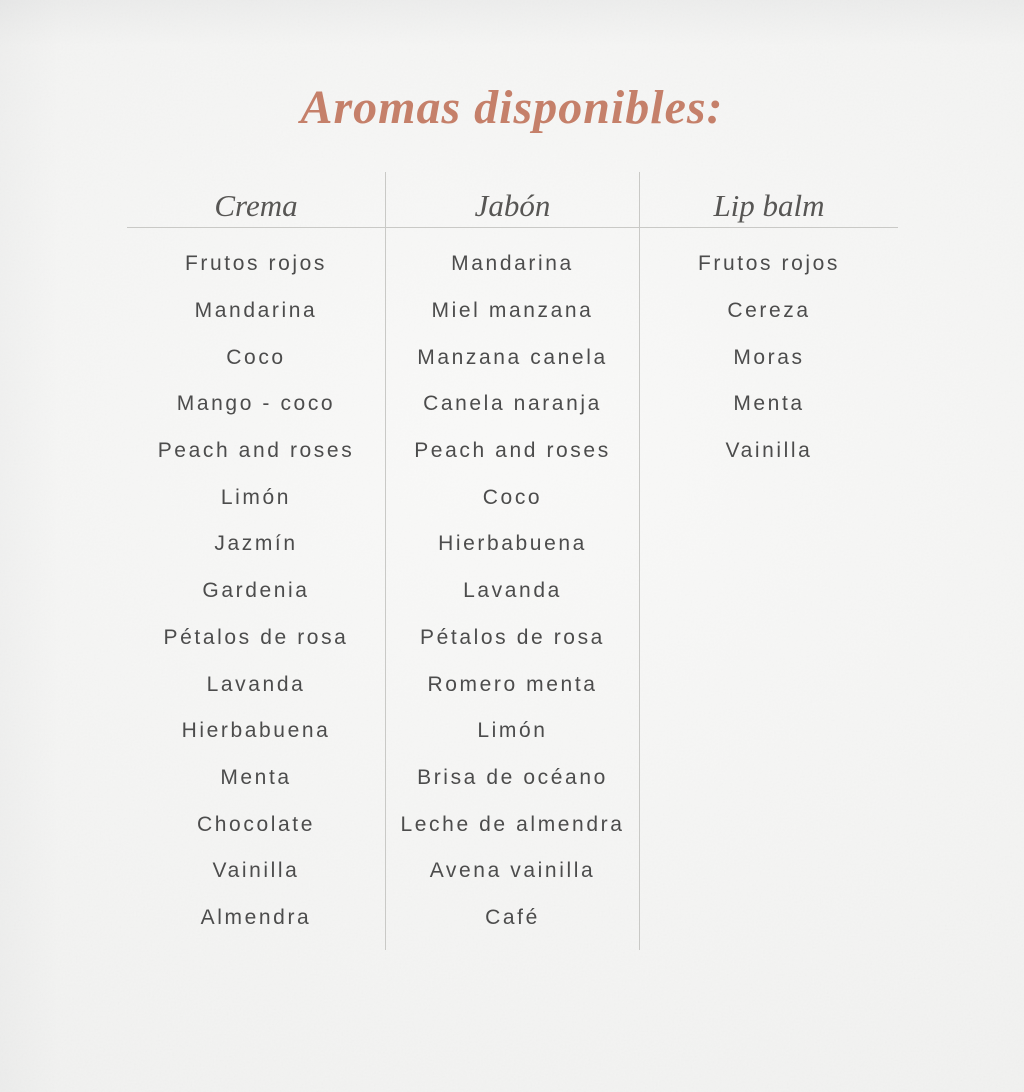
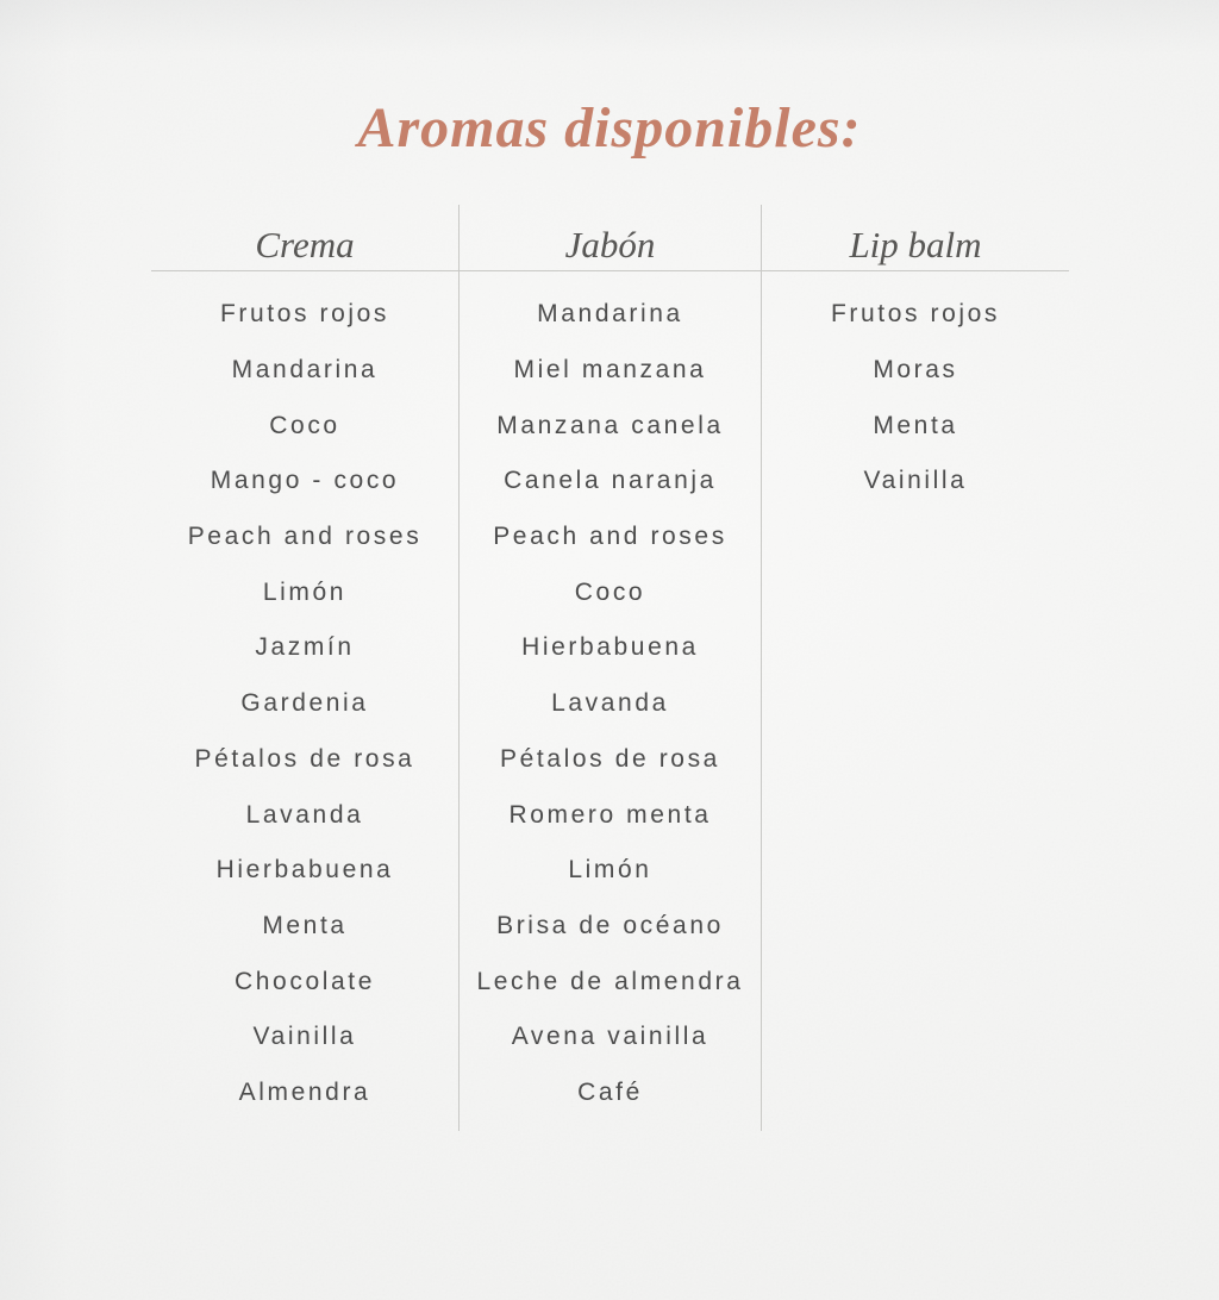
  Aromas disponibles:
  Crema
  Frutos rojos
  Mandarina
  Coco
  Mango - coco
  Peach and roses
  Limón
  Jazmín
  Gardenia
  Pétalos de rosa
  Lavanda
  Hierbabuena
  Menta
  Chocolate
  Vainilla
  Almendra
  Jabón
  Mandarina
  Miel manzana
  Manzana canela
  Canela naranja
  Peach and roses
  Coco
  Hierbabuena
  Lavanda
  Pétalos de rosa
  Romero menta
  Limón
  Brisa de océano
  Leche de almendra
  Avena vainilla
  Café
  Lip balm
  Frutos rojos
- Cereza
  Moras
  Menta
  Vainilla
